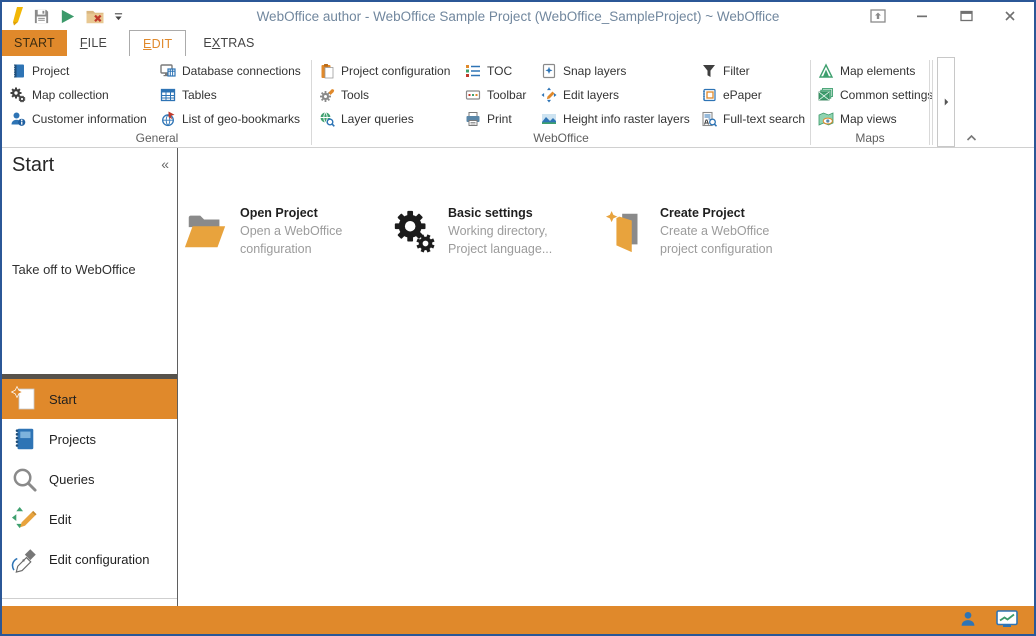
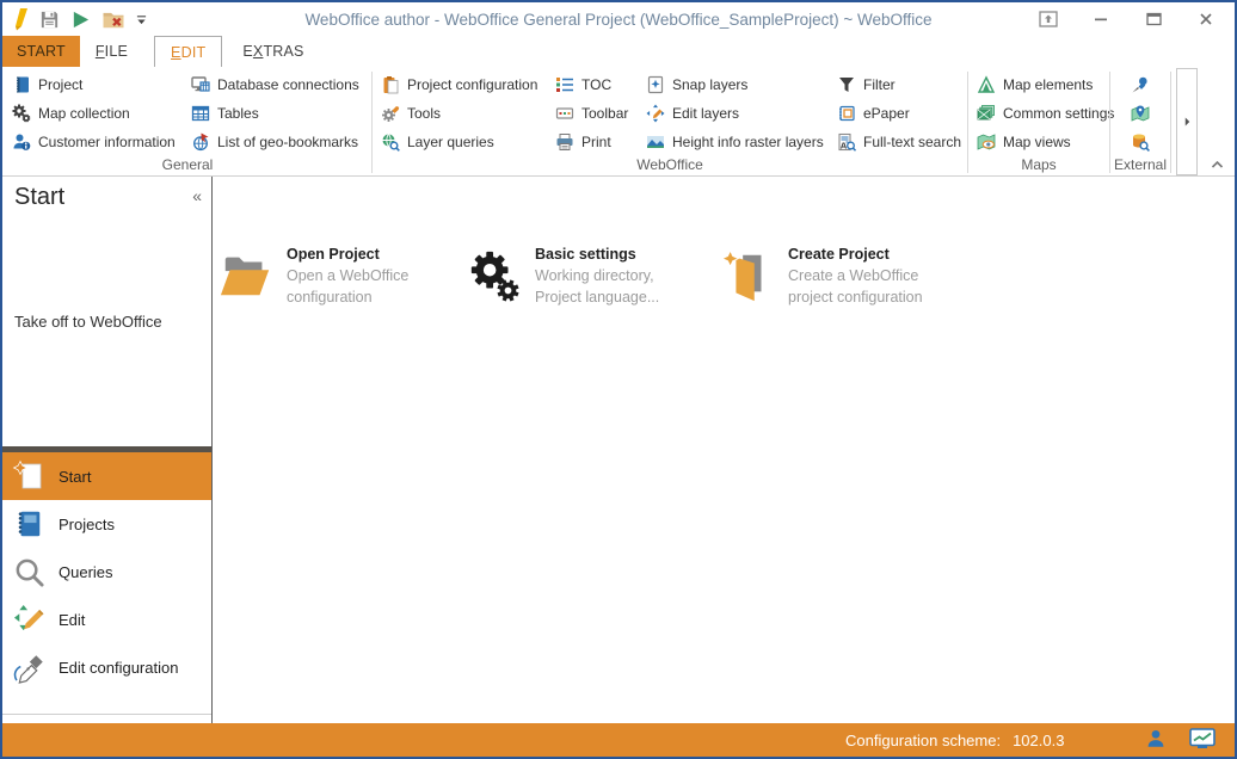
- WebOffice author - WebOffice Sample Project (WebOffice_SampleProject) ~ WebOffice
+ WebOffice author - WebOffice General Project (WebOffice_SampleProject) ~ WebOffice
  START
  FILE
  EDIT
  EXTRAS
  Project
  Map collection
  Customer information
  Database connections
  Tables
  List of geo-bookmarks
  General
  Project configuration
  Tools
  Layer queries
  TOC
  Toolbar
  Print
  Snap layers
  Edit layers
  Height info raster layers
  Filter
  ePaper
  Full-text search
  WebOffice
  Map elements
  Common settings
  Map views
  Maps
+ External
  Start
  «
  Take off to WebOffice
  Start
  Projects
  Queries
  Edit
  Edit configuration
  Open Project
  Open a WebOffice configuration
  Basic settings
  Working directory, Project language...
  Create Project
  Create a WebOffice project configuration
+ Configuration scheme:
+ 102.0.3
